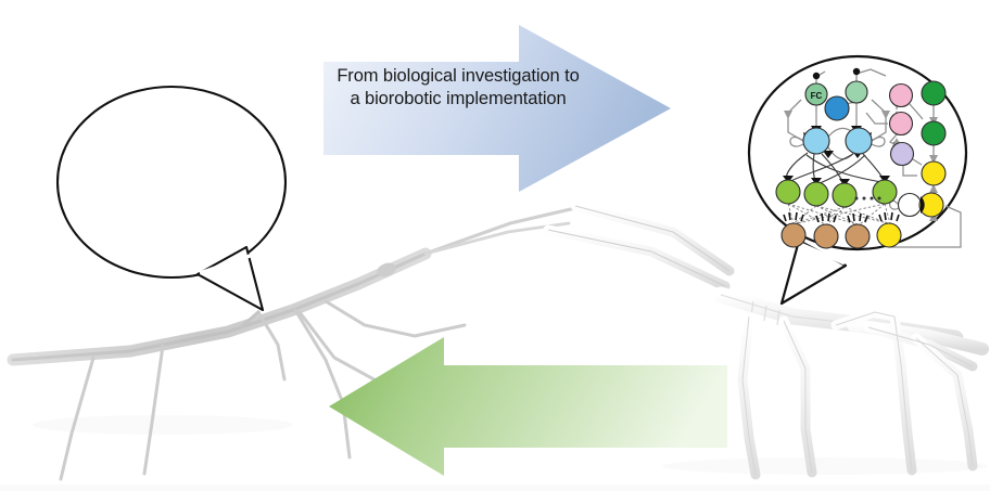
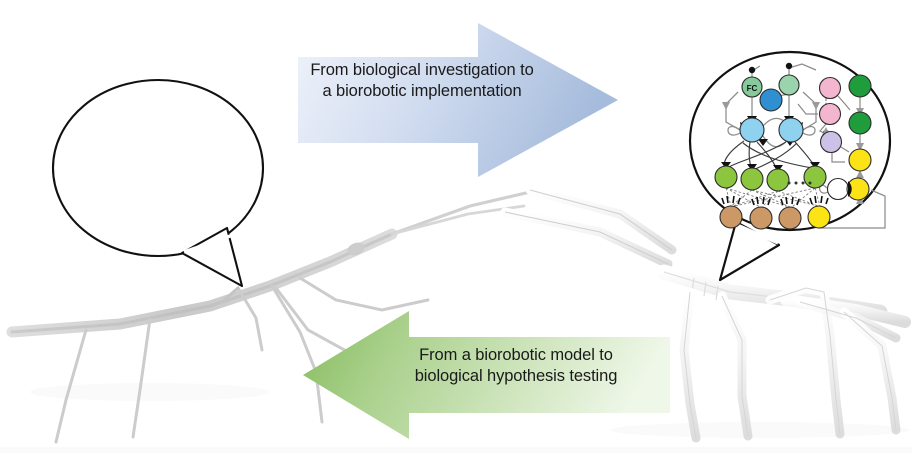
  From biological investigation to
  a biorobotic implementation
+ From a biorobotic model to
+ biological hypothesis testing
  FC
